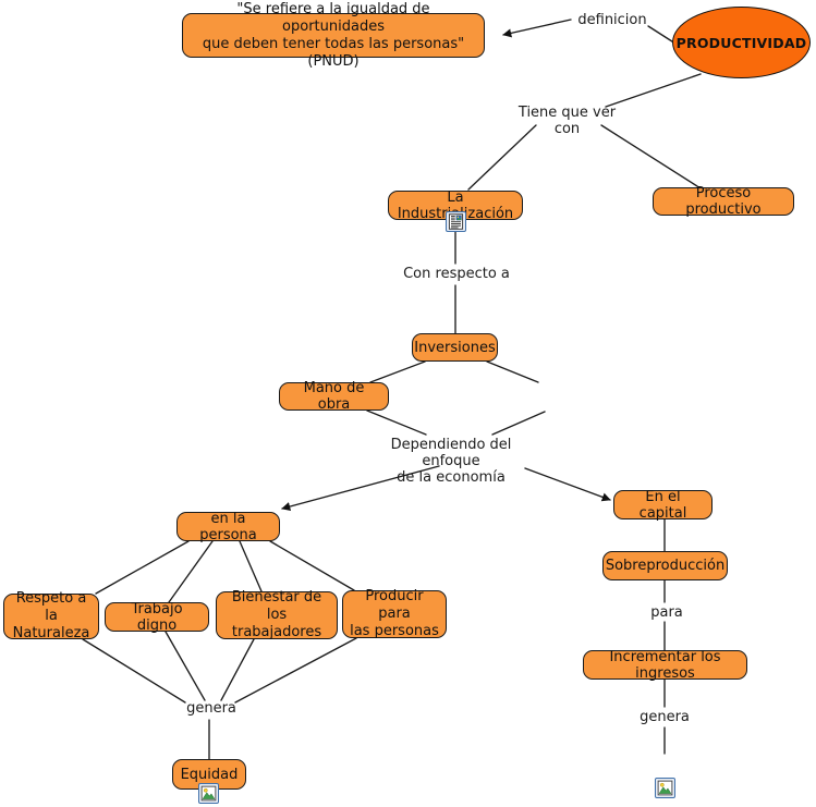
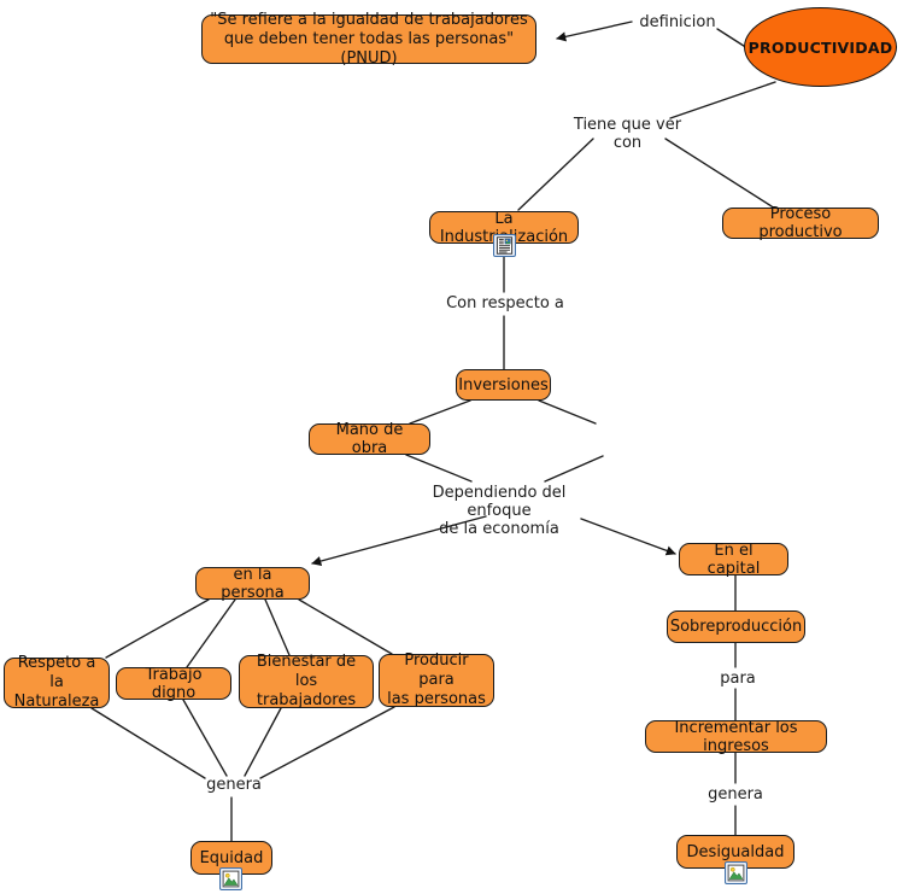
  PRODUCTIVIDAD
- "Se refiere a la igualdad de oportunidades
+ "Se refiere a la igualdad de trabajadores
  que deben tener todas las personas" (PNUD)
  La Industrzación
  Proceso productivo
  Inversiones
  Mano de obra
  en la persona
  En el capital
  Respeto a la
  Naturaleza
  Trabajo digno
  Bienestar de
  los trabajadores
  Producir para
  las personas
  Sobreproducción
  Incrementar los ingresos
  Equidad
+ Desigualdad
  definicion
  Tiene que ver con
  Con respecto a
  Dependiendo del enfoque
  de la economía
  genera
  para
  genera
